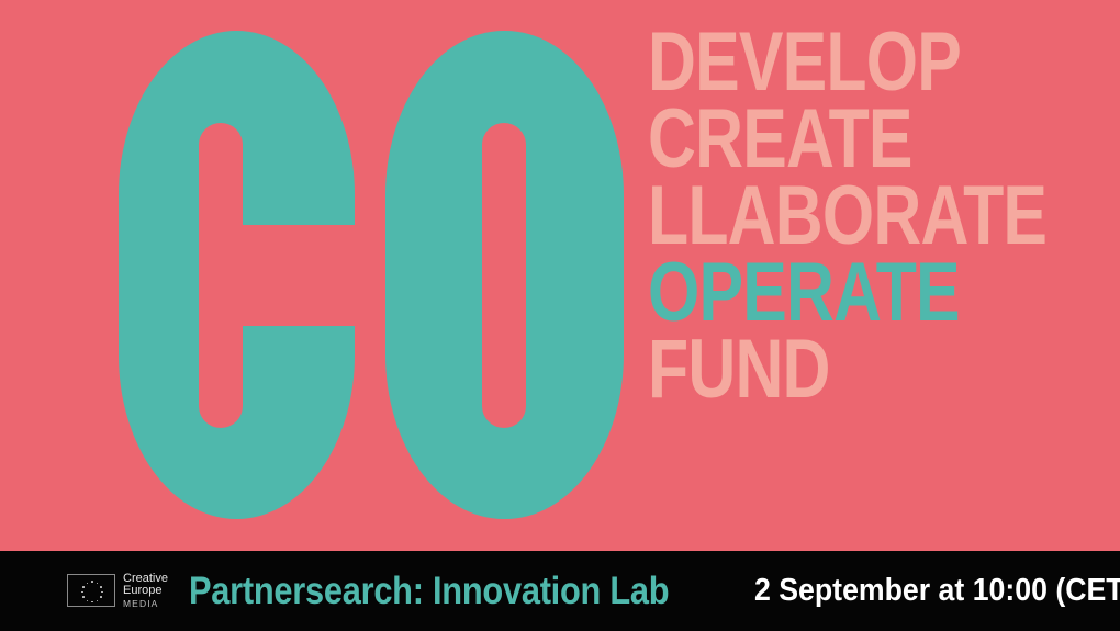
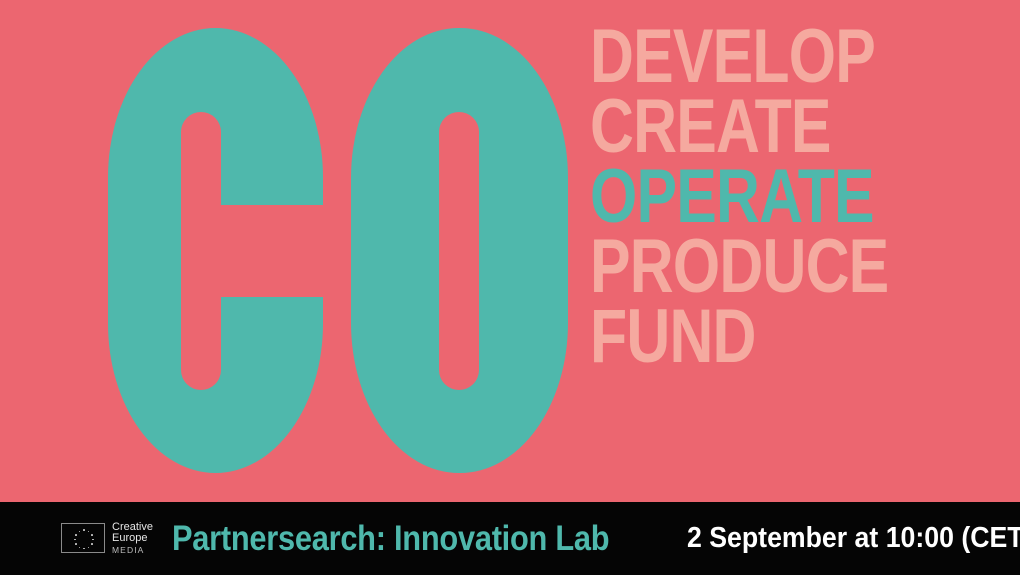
  DEVELOP
  CREATE
- LLABORATE
  OPERATE
+ PRODUCE
  FUND
  Creative
  Europe
  MEDIA
  Partnersearch: Innovation Lab
  2 September at 10:00 (CET
